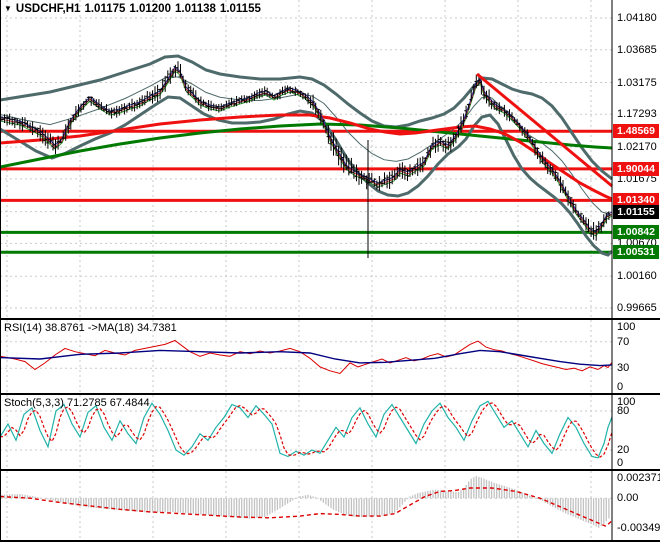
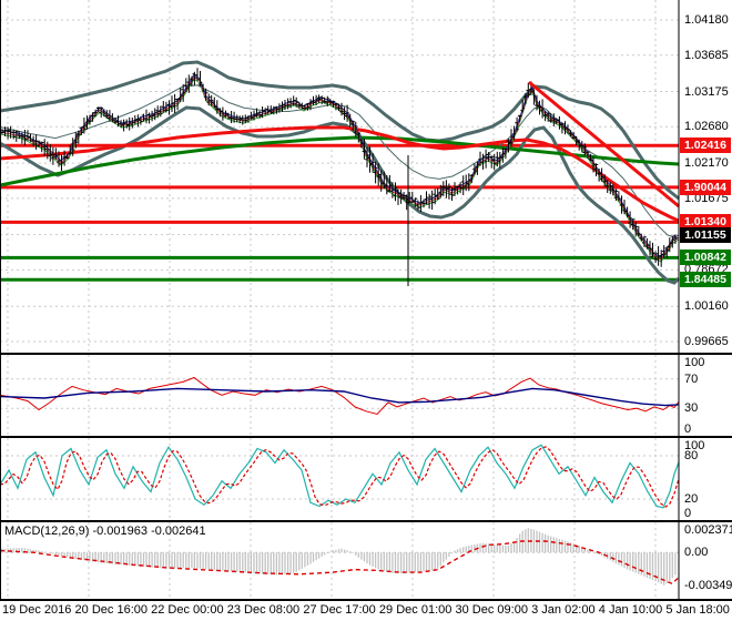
  1.04180
  1.03685
  1.03175
- 1.17293
+ 1.02680
  1.02170
  1.01675
- 1.00670
+ 0.78672
  1.00160
  0.99665
- 1.48569
+ 1.02416
  1.90044
  1.01340
  1.01155
  1.00842
- 1.00531
+ 1.84485
- ▼ USDCHF,H1 1.01175 1.01200 1.01138 1.01155
- RSI(14) 38.8761 ->MA(18) 34.7381
  100
  70
  30
  0
- Stoch(5,3,3) 71.2785 67.4844
  100
  80
  20
  0
+ MACD(12,26,9) -0.001963 -0.002641
  0.00237
  0.00
  -0.00349
+ 19 Dec 2016
+ 20 Dec 16:00
+ 22 Dec 00:00
+ 23 Dec 08:00
+ 27 Dec 17:00
+ 29 Dec 01:00
+ 30 Dec 09:00
+ 3 Jan 02:00
+ 4 Jan 10:00
+ 5 Jan 18:00
